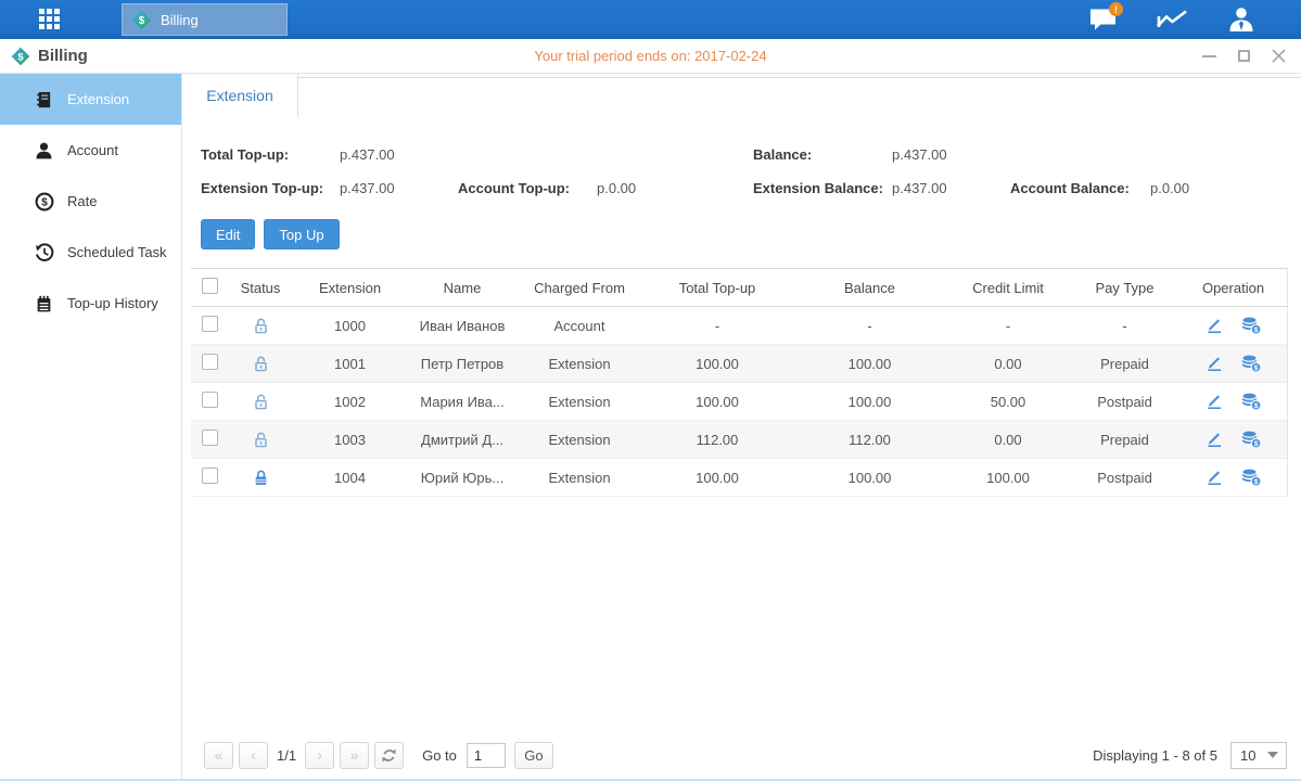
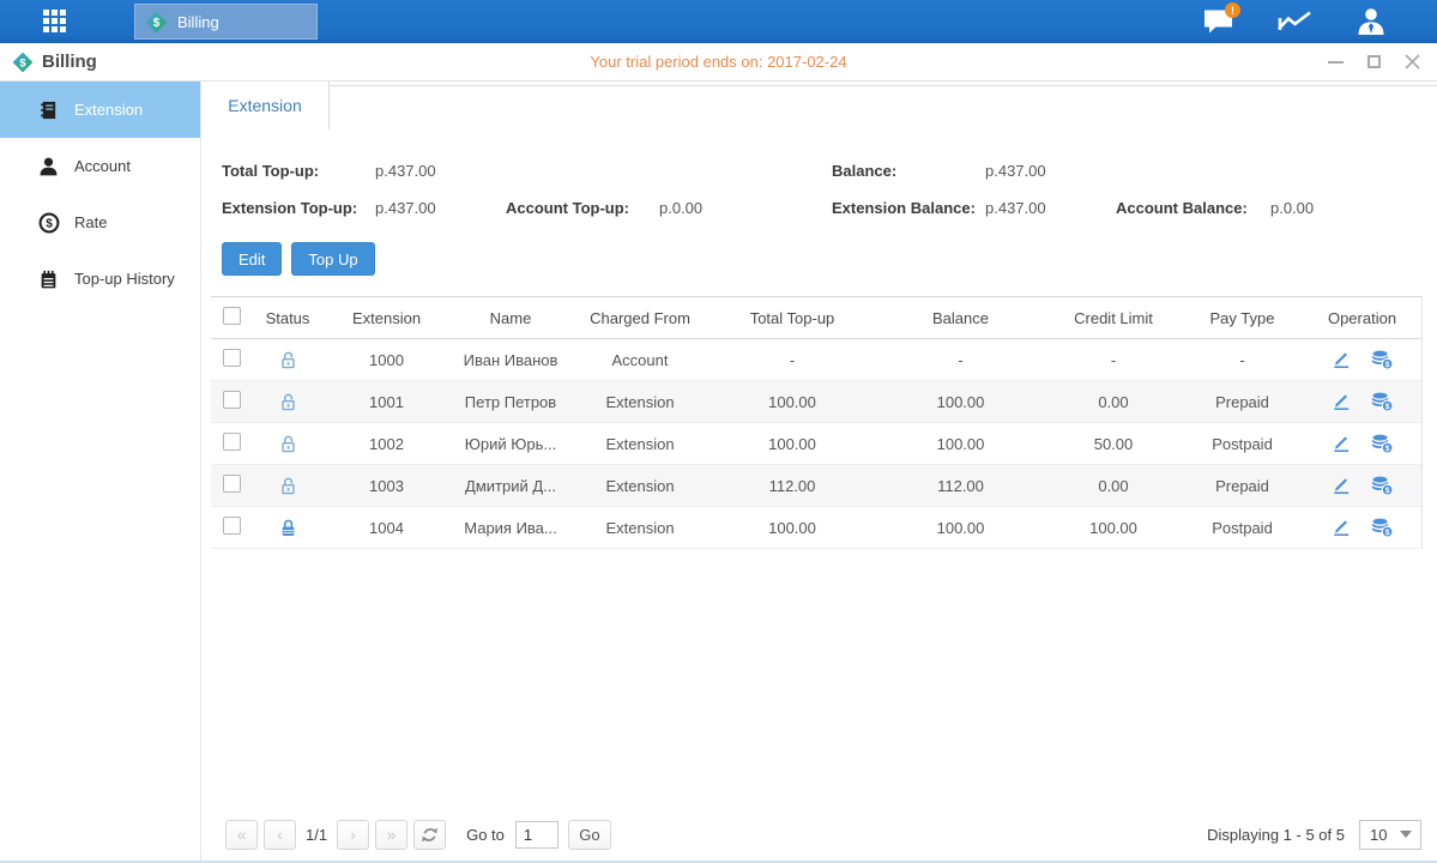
  $
  Billing
  !
  $
  Billing
  Your trial period ends on: 2017-02-24
  Extension
  Account
  $
  Rate
- Scheduled Task
  Top-up History
  Extension
  Total Top-up:
  p.437.00
  Balance:
  p.437.00
  Extension Top-up:
  p.437.00
  Account Top-up:
  p.0.00
  Extension Balance:
  p.437.00
  Account Balance:
  p.0.00
  Edit
  Top Up
  	Status	Extension	Name	Charged From	Total Top-up	Balance	Credit Limit	Pay Type	Operation
  		1000	Иван Иванов	Account	-	-	-	-
  		1001	Петр Петров	Extension	100.00	100.00	0.00	Prepaid
- 		1002	Мария Ива...	Extension	100.00	100.00	50.00	Postpaid
+ 		1002	Юрий Юрь...	Extension	100.00	100.00	50.00	Postpaid
  		1003	Дмитрий Д...	Extension	112.00	112.00	0.00	Prepaid
- 		1004	Юрий Юрь...	Extension	100.00	100.00	100.00	Postpaid
+ 		1004	Мария Ива...	Extension	100.00	100.00	100.00	Postpaid
  «
  ‹
  1/1
  ›
  »
  Go to
  1
  Go
- Displaying 1 - 8 of 5
+ Displaying 1 - 5 of 5
  10
